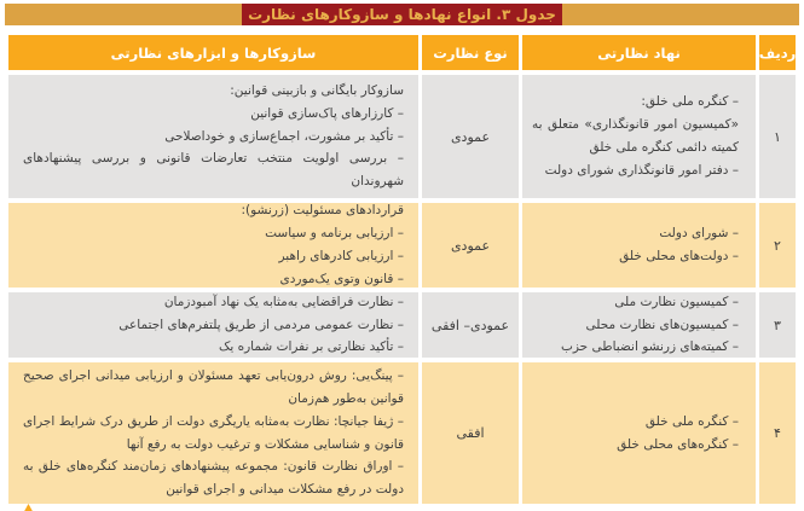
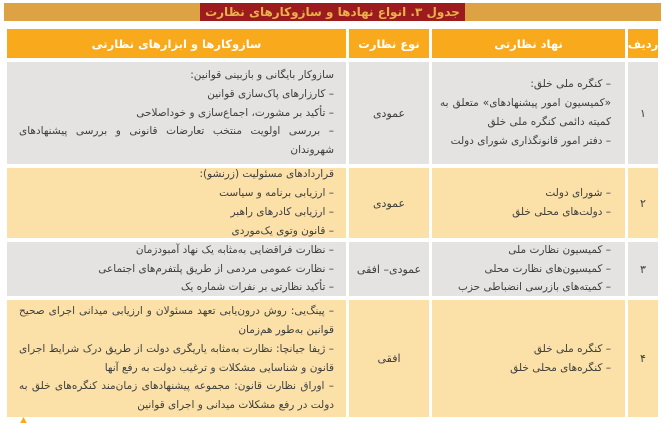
  جدول ۳. انواع نهادها و سازوکارهای نظارت
  ردیف
  نهاد نظارتی
  نوع نظارت
  سازوکارها و ابزارهای نظارتی
  ۱
  – کنگره ملی خلق:
- «کمیسیون امور قانونگذاری» متعلق به کمیته دائمی کنگره ملی خلق
+ «کمیسیون امور پیشنهادهای» متعلق به کمیته دائمی کنگره ملی خلق
  – دفتر امور قانونگذاری شورای دولت
  عمودی
  سازوکار بایگانی و بازبینی قوانین:
  – کارزارهای پاک‌سازی قوانین
  – تأکید بر مشورت، اجماع‌سازی و خوداصلاحی
  – بررسی اولویت منتخب تعارضات قانونی و بررسی پیشنهادهای شهروندان
  ۲
  – شورای دولت
  – دولت‌های محلی خلق
  عمودی
  قراردادهای مسئولیت (زرنشو):
  – ارزیابی برنامه و سیاست
  – ارزیابی کادرهای راهبر
  – قانون وتوی یک‌موردی
  ۳
  – کمیسیون نظارت ملی
  – کمیسیون‌های نظارت محلی
- – کمیته‌های زرنشو انضباطی حزب
+ – کمیته‌های بازرسی انضباطی حزب
  عمودی– افقی
  – نظارت فراقضایی به‌مثابه یک نهاد آمبودزمان
  – نظارت عمومی مردمی از طریق پلتفرم‌های اجتماعی
  – تأکید نظارتی بر نفرات شماره یک
  ۴
  – کنگره ملی خلق
  – کنگره‌های محلی خلق
  افقی
  – پینگ‌یی: روش درون‌یابی تعهد مسئولان و ارزیابی میدانی اجرای صحیح قوانین به‌طور هم‌زمان
  – ژیفا جیانچا: نظارت به‌مثابه یاریگری دولت از طریق درک شرایط اجرای قانون و شناسایی مشکلات و ترغیب دولت به رفع آنها
  – اوراق نظارت قانون: مجموعه پیشنهادهای زمان‌مند کنگره‌های خلق به دولت در رفع مشکلات میدانی و اجرای قوانین
